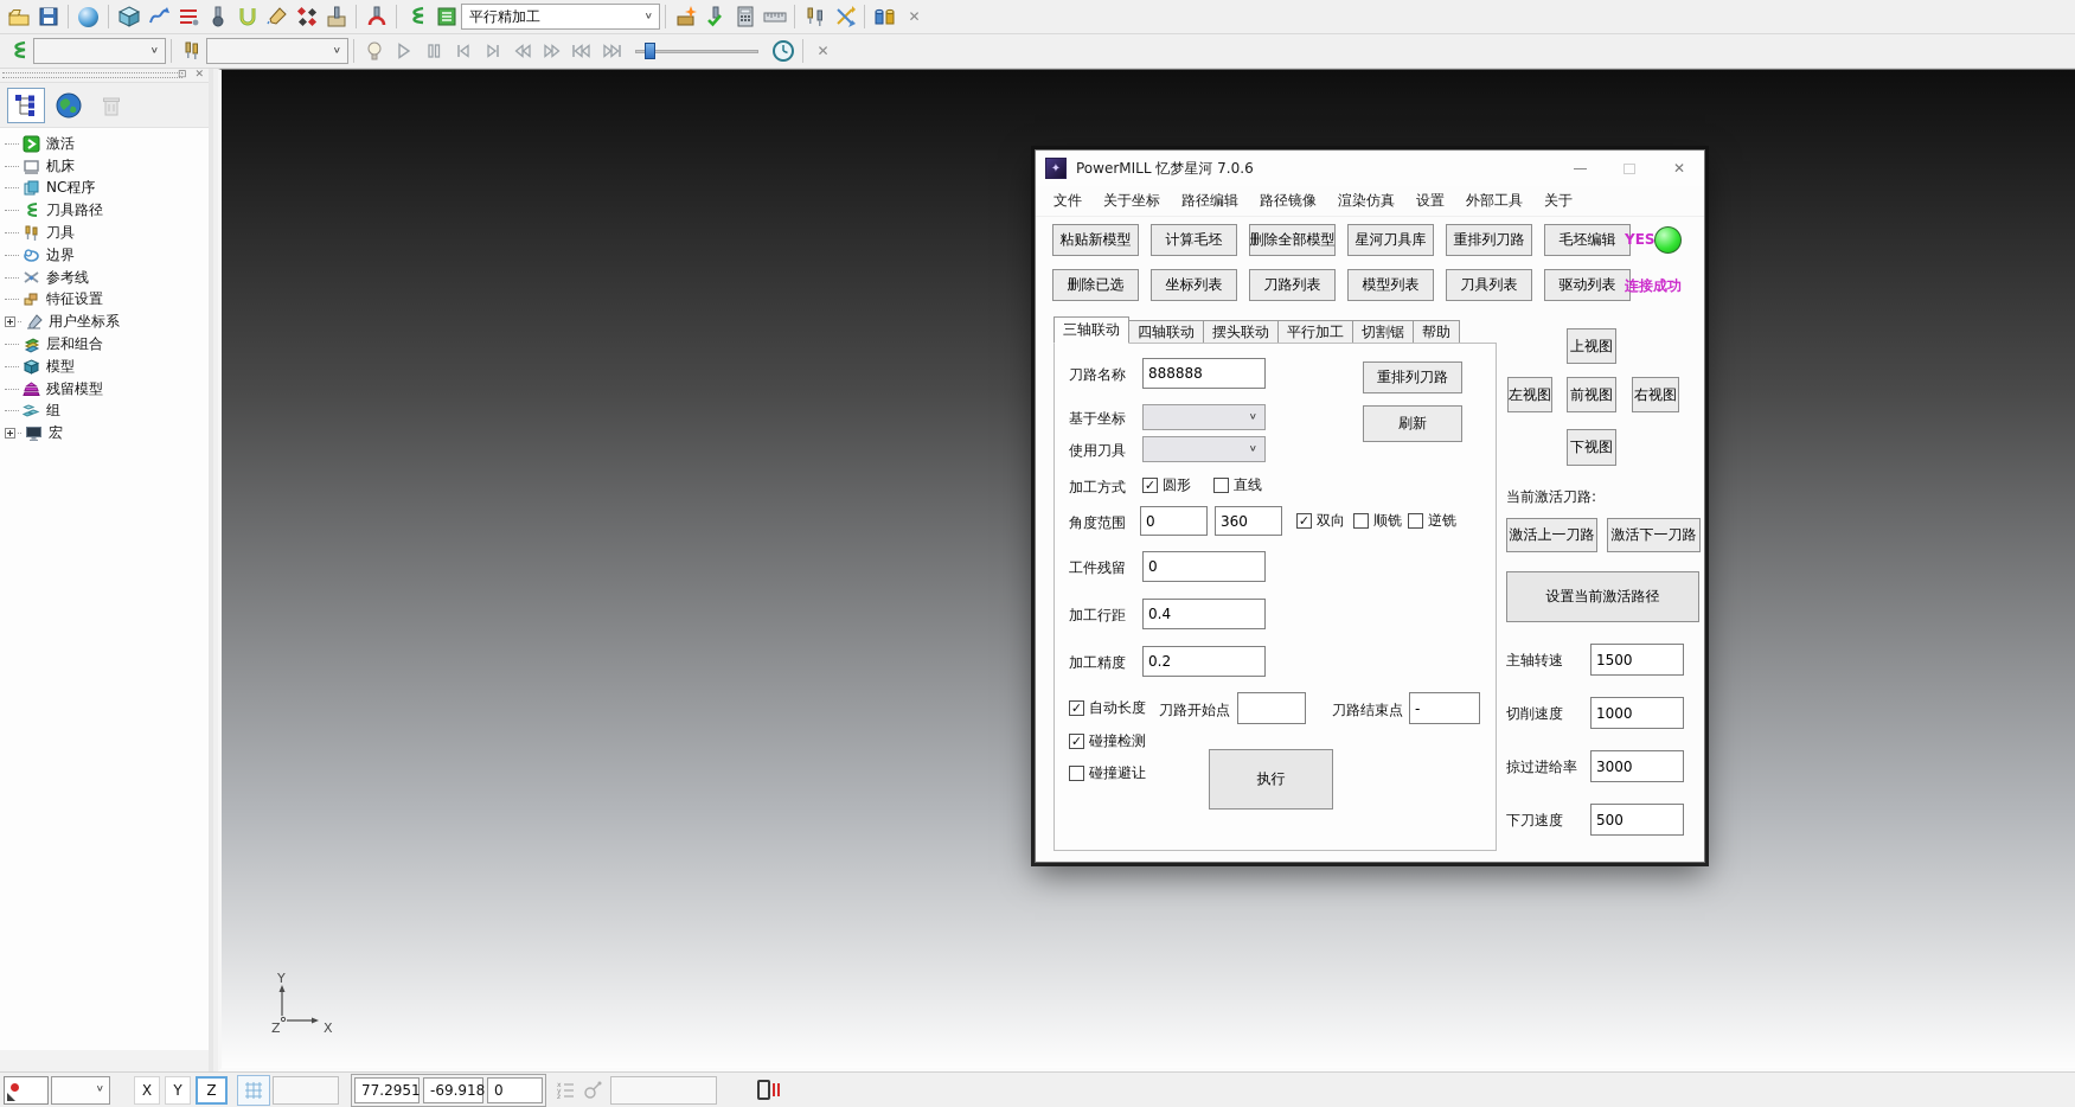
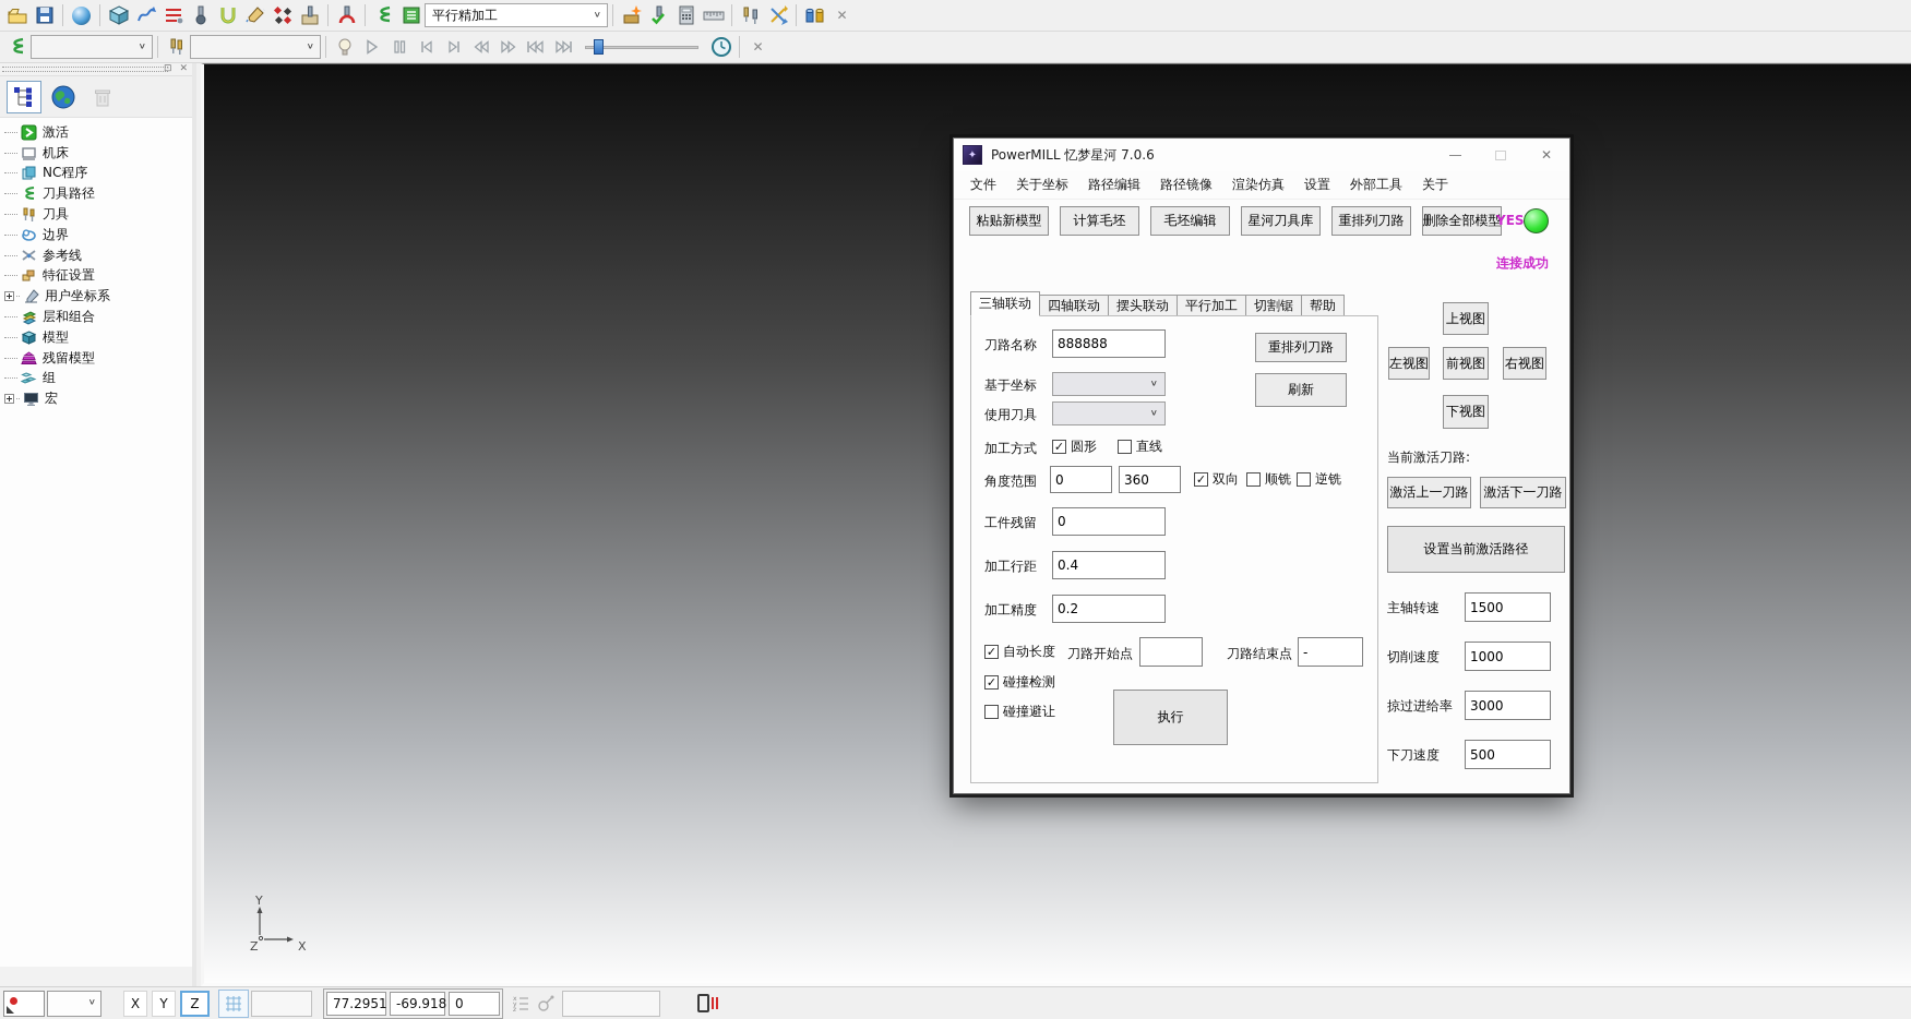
  平行精加工
  ✕
  ✕
  ⊡ ✕
  激活
  机床
  NC程序
  刀具路径
  刀具
  边界
  参考线
  特征设置
  用户坐标系
  层和组合
  模型
  残留模型
  组
  宏
  Y
  Z
  X
  ✦
  PowerMILL 忆梦星河 7.0.6
  ✕
  文件
  关于坐标
  路径编辑
  路径镜像
  渲染仿真
  设置
  外部工具
  关于
  粘贴新模型
  计算毛坯
- 删除全部模型
+ 毛坯编辑
  星河刀具库
  重排列刀路
- 毛坯编辑
+ 删除全部模型
  YES
- 删除已选
- 坐标列表
- 刀路列表
- 模型列表
- 刀具列表
- 驱动列表
  连接成功
  三轴联动
  四轴联动
  摆头联动
  平行加工
  切割锯
  帮助
  刀路名称
  888888
  重排列刀路
  基于坐标
  刷新
  使用刀具
  加工方式
  圆形
  直线
  角度范围
  0
  360
  双向
  顺铣
  逆铣
  工件残留
  0
  加工行距
  0.4
  加工精度
  0.2
  自动长度
  刀路开始点
  刀路结束点
  -
  碰撞检测
  碰撞避让
  执行
  上视图
  左视图
  前视图
  右视图
  下视图
  当前激活刀路:
  激活上一刀路
  激活下一刀路
  设置当前激活路径
  主轴转速
  1500
  切削速度
  1000
  掠过进给率
  3000
  下刀速度
  500
  X
  Y
  Z
  77.2951
  -69.918
  0
